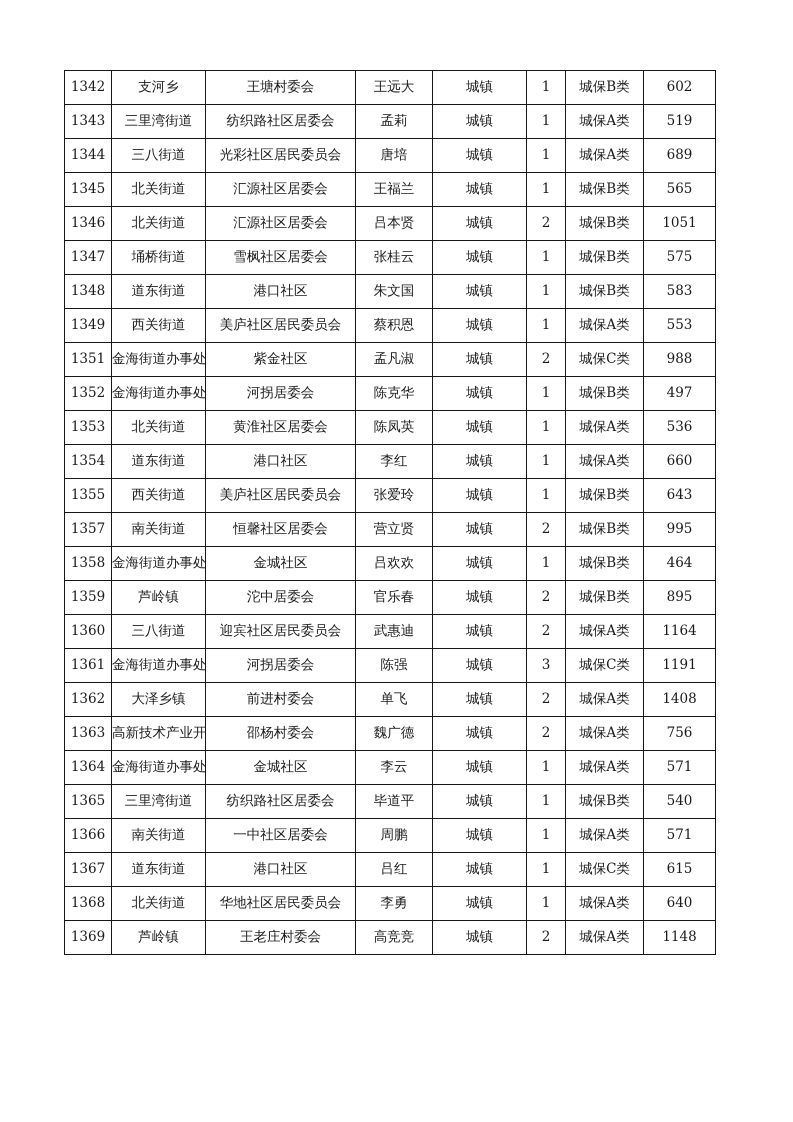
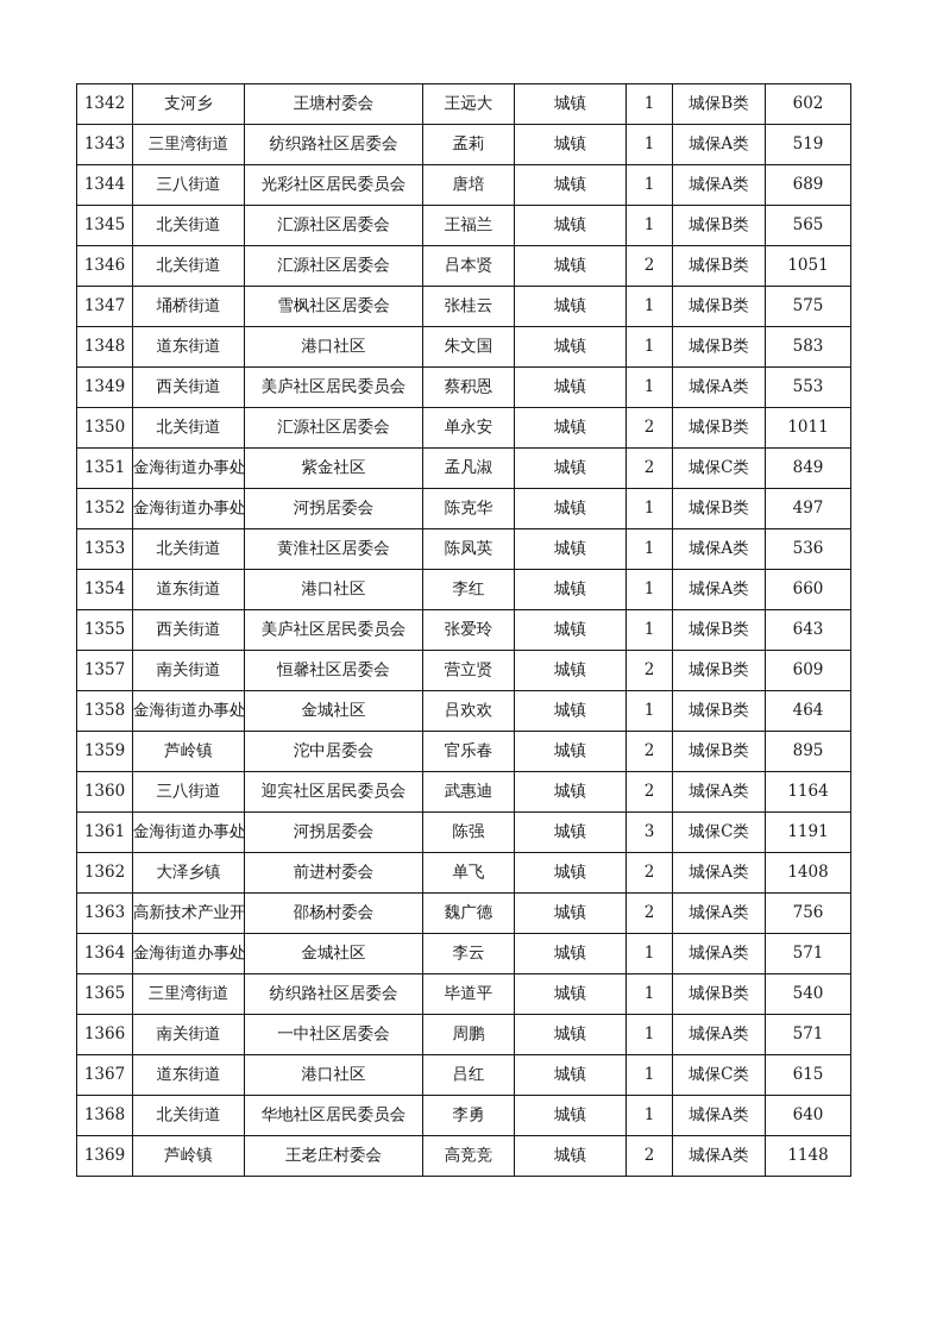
  1342	支河乡	王塘村委会	王远大	城镇	1	城保B类	602
  1343	三里湾街道	纺织路社区居委会	孟莉	城镇	1	城保A类	519
  1344	三八街道	光彩社区居民委员会	唐培	城镇	1	城保A类	689
  1345	北关街道	汇源社区居委会	王福兰	城镇	1	城保B类	565
  1346	北关街道	汇源社区居委会	吕本贤	城镇	2	城保B类	1051
  1347	埇桥街道	雪枫社区居委会	张桂云	城镇	1	城保B类	575
  1348	道东街道	港口社区	朱文国	城镇	1	城保B类	583
  1349	西关街道	美庐社区居民委员会	蔡积恩	城镇	1	城保A类	553
+ 1350	北关街道	汇源社区居委会	单永安	城镇	2	城保B类	1011
- 1351	金海街道办事处	紫金社区	孟凡淑	城镇	2	城保C类	988
+ 1351	金海街道办事处	紫金社区	孟凡淑	城镇	2	城保C类	849
  1352	金海街道办事处	河拐居委会	陈克华	城镇	1	城保B类	497
  1353	北关街道	黄淮社区居委会	陈凤英	城镇	1	城保A类	536
  1354	道东街道	港口社区	李红	城镇	1	城保A类	660
  1355	西关街道	美庐社区居民委员会	张爱玲	城镇	1	城保B类	643
- 1357	南关街道	恒馨社区居委会	营立贤	城镇	2	城保B类	995
+ 1357	南关街道	恒馨社区居委会	营立贤	城镇	2	城保B类	609
  1358	金海街道办事处	金城社区	吕欢欢	城镇	1	城保B类	464
  1359	芦岭镇	沱中居委会	官乐春	城镇	2	城保B类	895
  1360	三八街道	迎宾社区居民委员会	武惠迪	城镇	2	城保A类	1164
  1361	金海街道办事处	河拐居委会	陈强	城镇	3	城保C类	1191
  1362	大泽乡镇	前进村委会	单飞	城镇	2	城保A类	1408
  1363	高新技术产业开	邵杨村委会	魏广德	城镇	2	城保A类	756
  1364	金海街道办事处	金城社区	李云	城镇	1	城保A类	571
  1365	三里湾街道	纺织路社区居委会	毕道平	城镇	1	城保B类	540
  1366	南关街道	一中社区居委会	周鹏	城镇	1	城保A类	571
  1367	道东街道	港口社区	吕红	城镇	1	城保C类	615
  1368	北关街道	华地社区居民委员会	李勇	城镇	1	城保A类	640
  1369	芦岭镇	王老庄村委会	高竞竞	城镇	2	城保A类	1148
